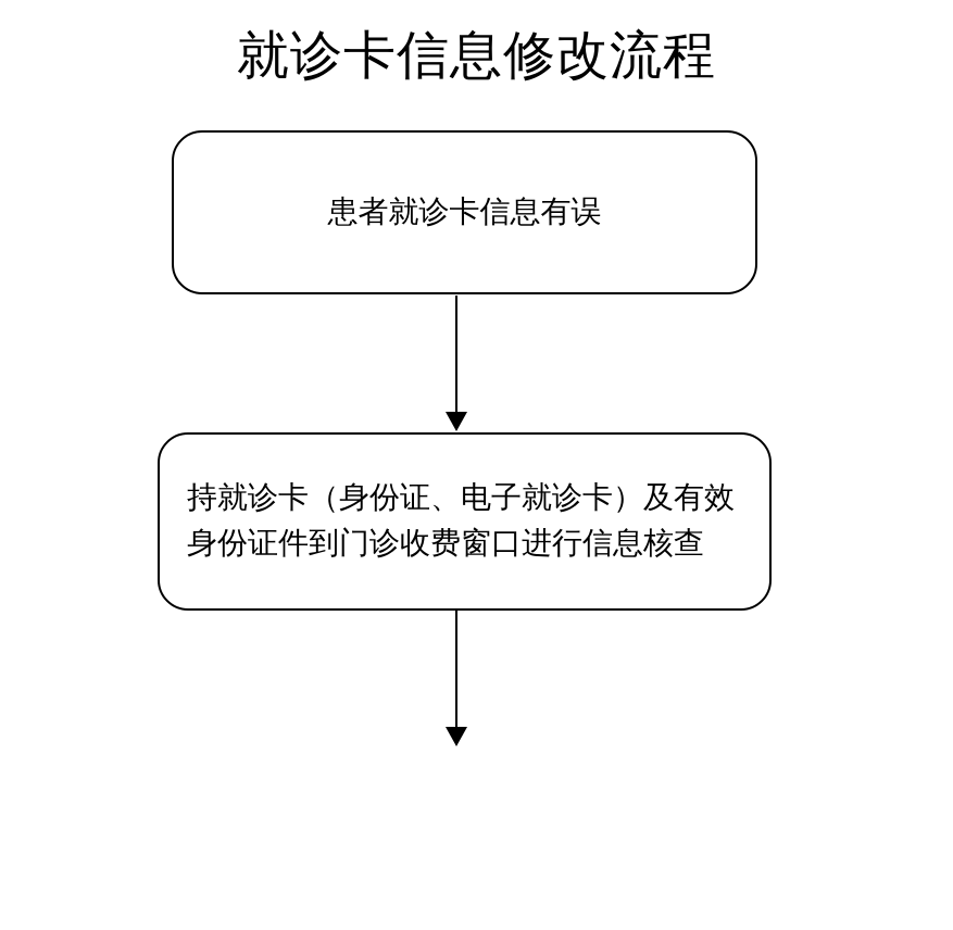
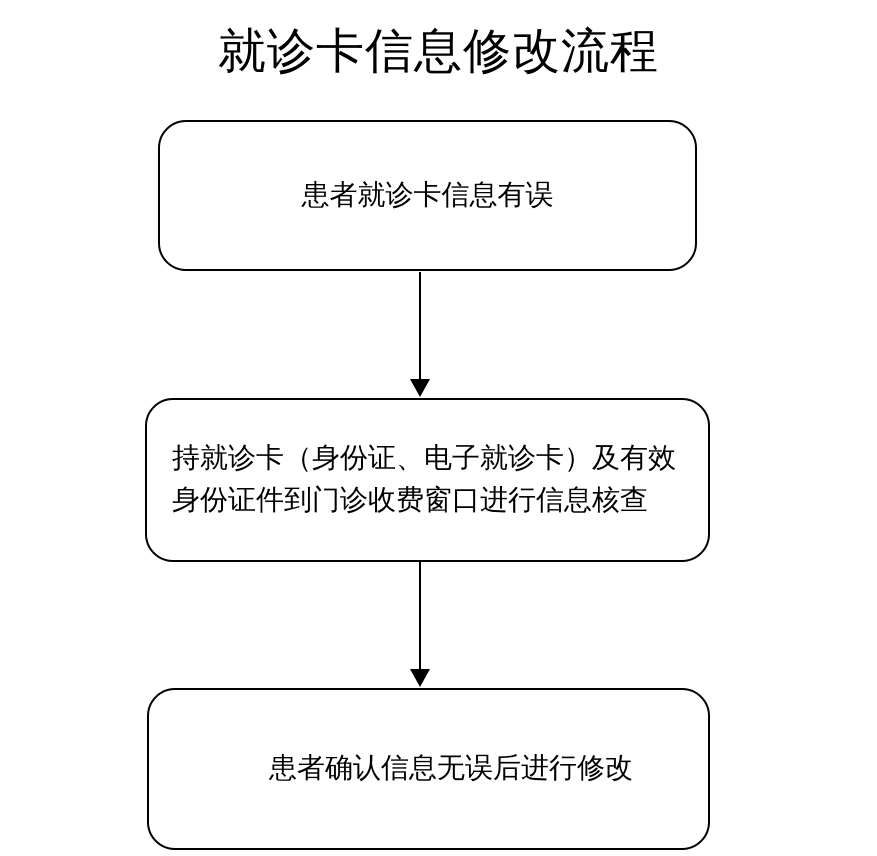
  就诊卡信息修改流程
  患者就诊卡信息有误
  持就诊卡（身份证、电子就诊卡）及有效
  身份证件到门诊收费窗口进行信息核查
+ 患者确认信息无误后进行修改
